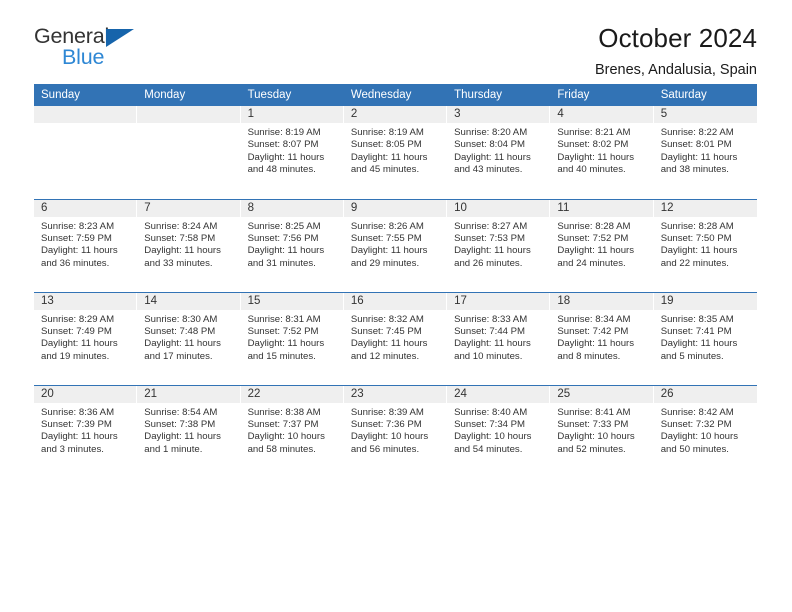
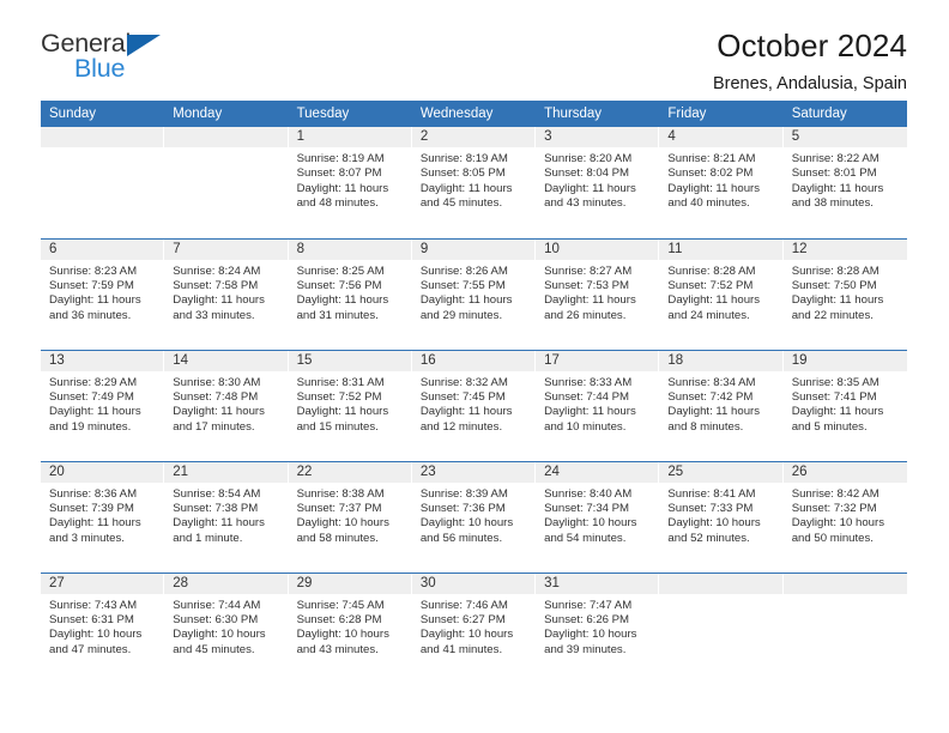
  General
  Blue
  October 2024
  Brenes, Andalusia, Spain
  Sunday	Monday	Tuesday	Wednesday	Thursday	Friday	Saturday
  		1Sunrise: 8:19 AMSunset: 8:07 PMDaylight: 11 hoursand 48 minutes.	2Sunrise: 8:19 AMSunset: 8:05 PMDaylight: 11 hoursand 45 minutes.	3Sunrise: 8:20 AMSunset: 8:04 PMDaylight: 11 hoursand 43 minutes.	4Sunrise: 8:21 AMSunset: 8:02 PMDaylight: 11 hoursand 40 minutes.	5Sunrise: 8:22 AMSunset: 8:01 PMDaylight: 11 hoursand 38 minutes.
  6Sunrise: 8:23 AMSunset: 7:59 PMDaylight: 11 hoursand 36 minutes.	7Sunrise: 8:24 AMSunset: 7:58 PMDaylight: 11 hoursand 33 minutes.	8Sunrise: 8:25 AMSunset: 7:56 PMDaylight: 11 hoursand 31 minutes.	9Sunrise: 8:26 AMSunset: 7:55 PMDaylight: 11 hoursand 29 minutes.	10Sunrise: 8:27 AMSunset: 7:53 PMDaylight: 11 hoursand 26 minutes.	11Sunrise: 8:28 AMSunset: 7:52 PMDaylight: 11 hoursand 24 minutes.	12Sunrise: 8:28 AMSunset: 7:50 PMDaylight: 11 hoursand 22 minutes.
  13Sunrise: 8:29 AMSunset: 7:49 PMDaylight: 11 hoursand 19 minutes.	14Sunrise: 8:30 AMSunset: 7:48 PMDaylight: 11 hoursand 17 minutes.	15Sunrise: 8:31 AMSunset: 7:52 PMDaylight: 11 hoursand 15 minutes.	16Sunrise: 8:32 AMSunset: 7:45 PMDaylight: 11 hoursand 12 minutes.	17Sunrise: 8:33 AMSunset: 7:44 PMDaylight: 11 hoursand 10 minutes.	18Sunrise: 8:34 AMSunset: 7:42 PMDaylight: 11 hoursand 8 minutes.	19Sunrise: 8:35 AMSunset: 7:41 PMDaylight: 11 hoursand 5 minutes.
  20Sunrise: 8:36 AMSunset: 7:39 PMDaylight: 11 hoursand 3 minutes.	21Sunrise: 8:54 AMSunset: 7:38 PMDaylight: 11 hoursand 1 minute.	22Sunrise: 8:38 AMSunset: 7:37 PMDaylight: 10 hoursand 58 minutes.	23Sunrise: 8:39 AMSunset: 7:36 PMDaylight: 10 hoursand 56 minutes.	24Sunrise: 8:40 AMSunset: 7:34 PMDaylight: 10 hoursand 54 minutes.	25Sunrise: 8:41 AMSunset: 7:33 PMDaylight: 10 hoursand 52 minutes.	26Sunrise: 8:42 AMSunset: 7:32 PMDaylight: 10 hoursand 50 minutes.
+ 27Sunrise: 7:43 AMSunset: 6:31 PMDaylight: 10 hoursand 47 minutes.	28Sunrise: 7:44 AMSunset: 6:30 PMDaylight: 10 hoursand 45 minutes.	29Sunrise: 7:45 AMSunset: 6:28 PMDaylight: 10 hoursand 43 minutes.	30Sunrise: 7:46 AMSunset: 6:27 PMDaylight: 10 hoursand 41 minutes.	31Sunrise: 7:47 AMSunset: 6:26 PMDaylight: 10 hoursand 39 minutes.
